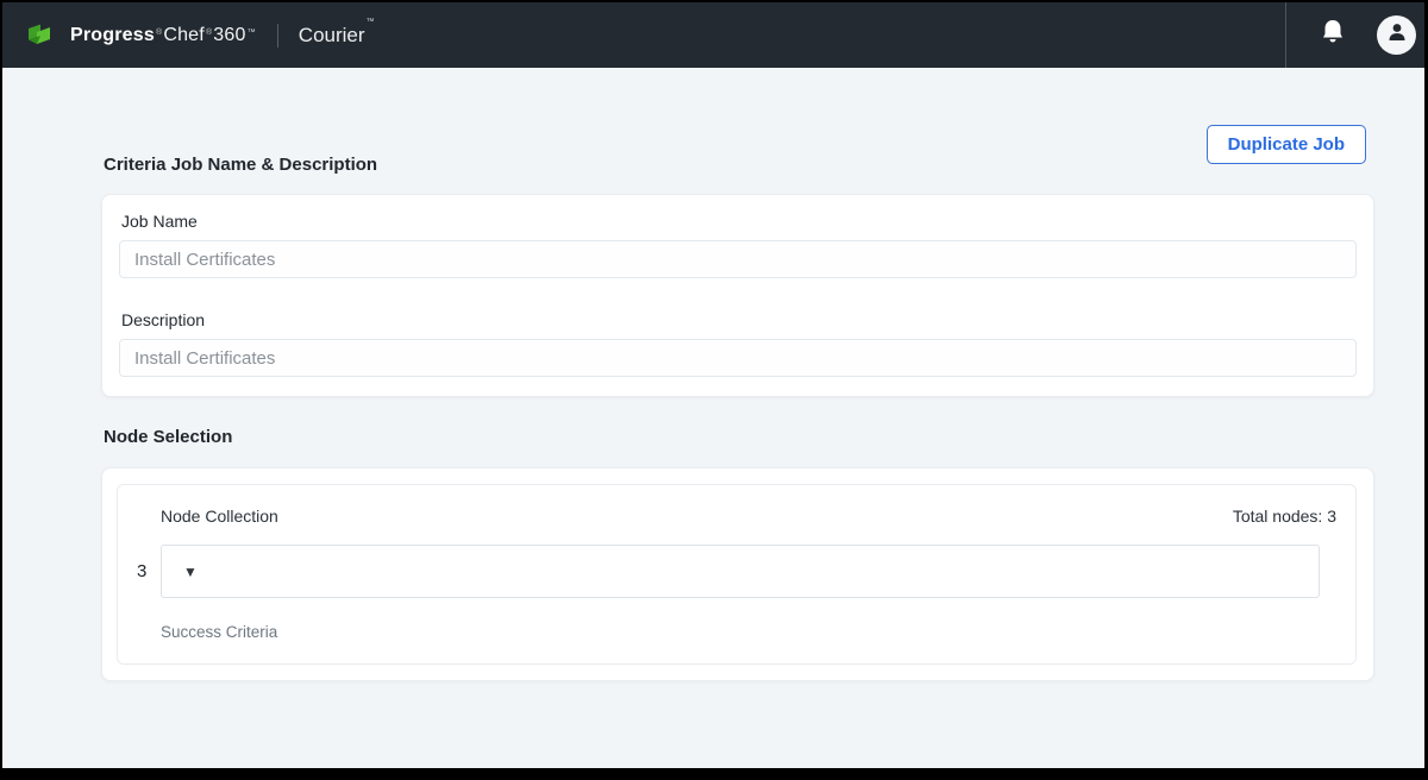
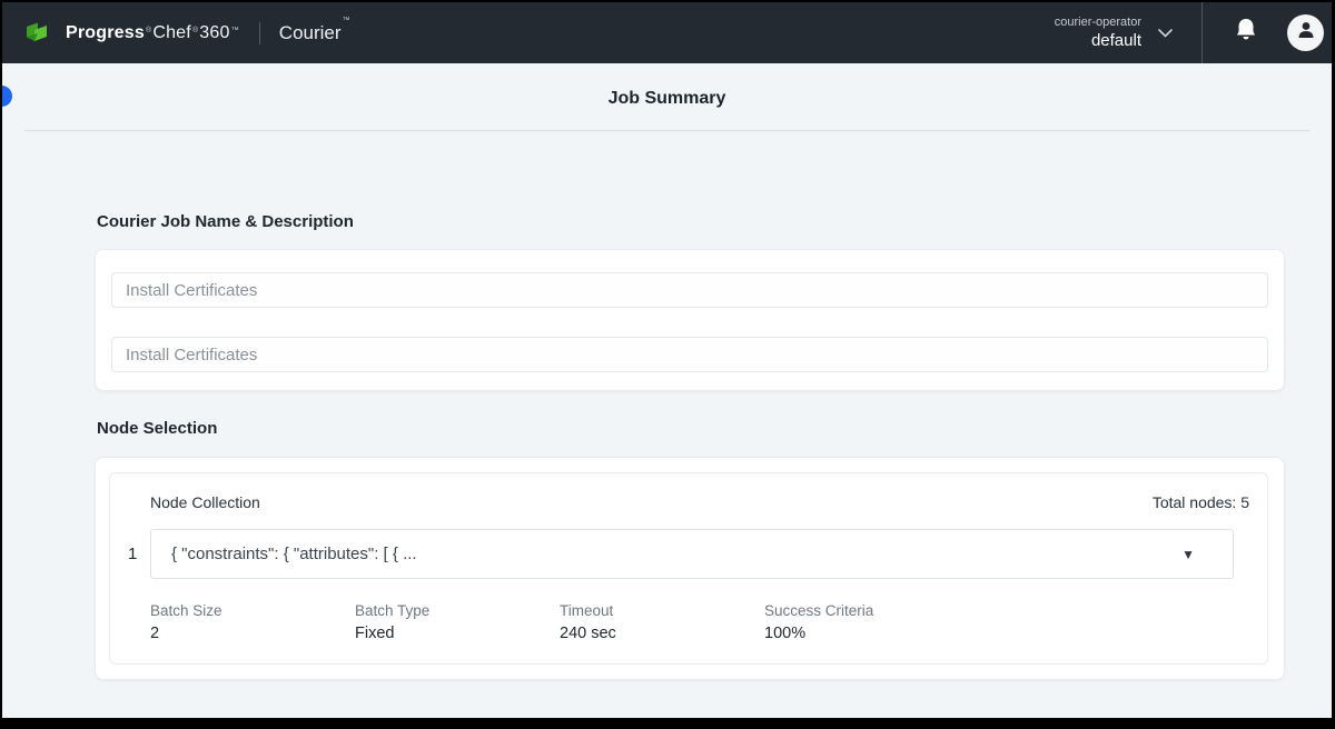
  Progress
  Chef
  360
  Courier
+ courier-operator
+ default
+ Job Summary
- Criteria Job Name & Description
+ Courier Job Name & Description
- Duplicate Job
- Job Name
  Install Certificates
- Description
  Install Certificates
  Node Selection
  Node Collection
- Total nodes: 3
+ Total nodes: 5
- 3
+ 1
+ { "constraints": { "attributes": [ { ...
  ▼
+ Batch Size
+ 2
+ Batch Type
+ Fixed
+ Timeout
+ 240 sec
  Success Criteria
+ 100%
